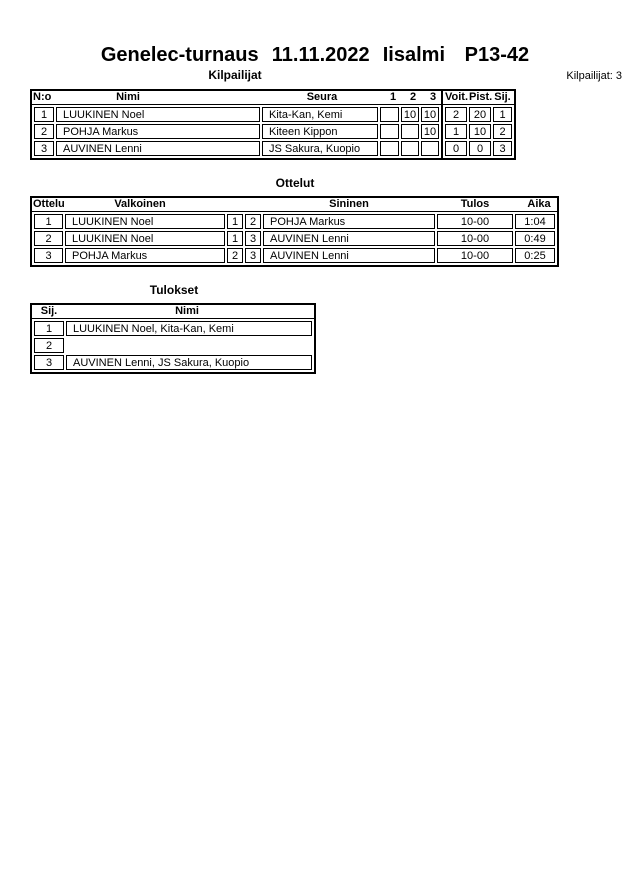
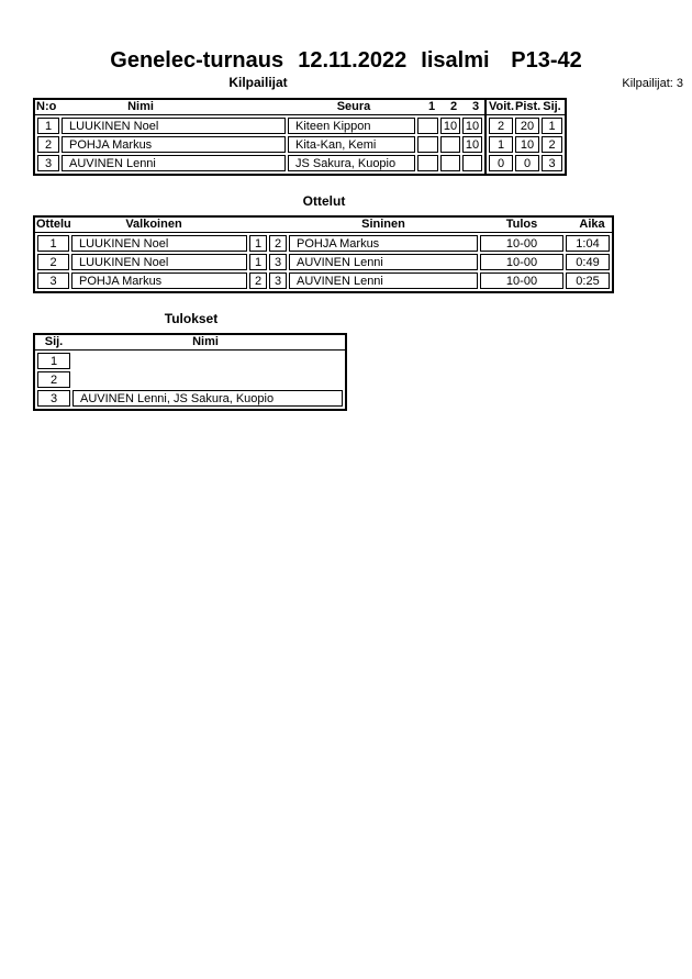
- Genelec-turnaus 11.11.2022 Iisalmi P13-42
+ Genelec-turnaus 12.11.2022 Iisalmi P13-42
  Kilpailijat
  Kilpailijat: 3
  N:o
  Nimi
  Seura
  1
  2
  3
  1
  LUUKINEN Noel
- Kita-Kan, Kemi
+ Kiteen Kippon
  10
  10
  2
  POHJA Markus
- Kiteen Kippon
+ Kita-Kan, Kemi
  10
  3
  AUVINEN Lenni
  JS Sakura, Kuopio
  Voit.
  Pist.
  Sij.
  2
  20
  1
  1
  10
  2
  0
  0
  3
  Ottelut
  Ottelu
  Valkoinen
  Sininen
  Tulos
  Aika
  1
  LUUKINEN Noel
  1
  2
  POHJA Markus
  10-00
  1:04
  2
  LUUKINEN Noel
  1
  3
  AUVINEN Lenni
  10-00
  0:49
  3
  POHJA Markus
  2
  3
  AUVINEN Lenni
  10-00
  0:25
  Tulokset
  Sij.
  Nimi
  1
- LUUKINEN Noel, Kita-Kan, Kemi
  2
  3
  AUVINEN Lenni, JS Sakura, Kuopio
